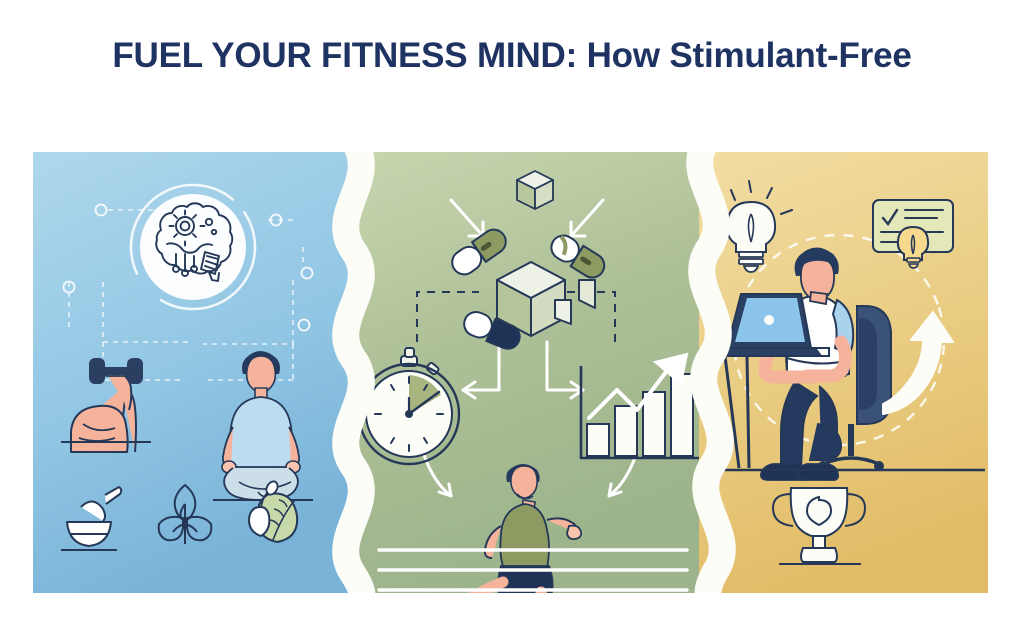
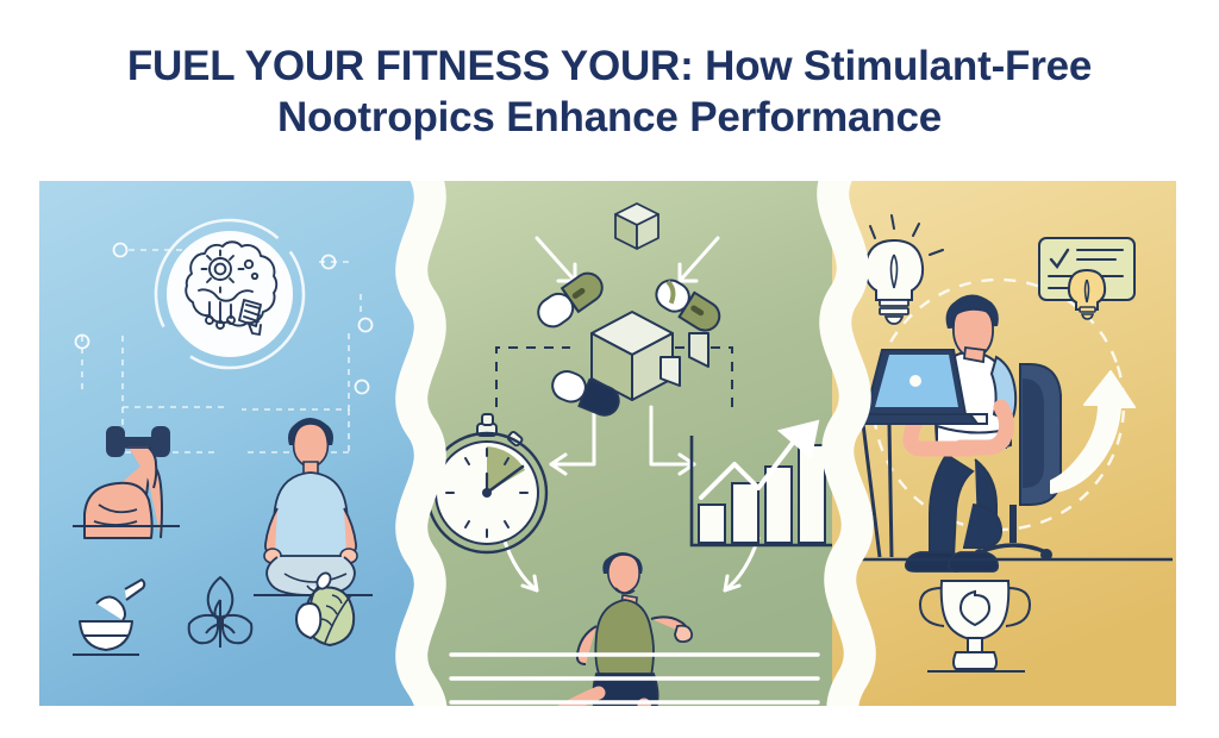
- FUEL YOUR FITNESS MIND: How Stimulant-Free
+ FUEL YOUR FITNESS YOUR: How Stimulant-Free
+ Nootropics Enhance Performance
